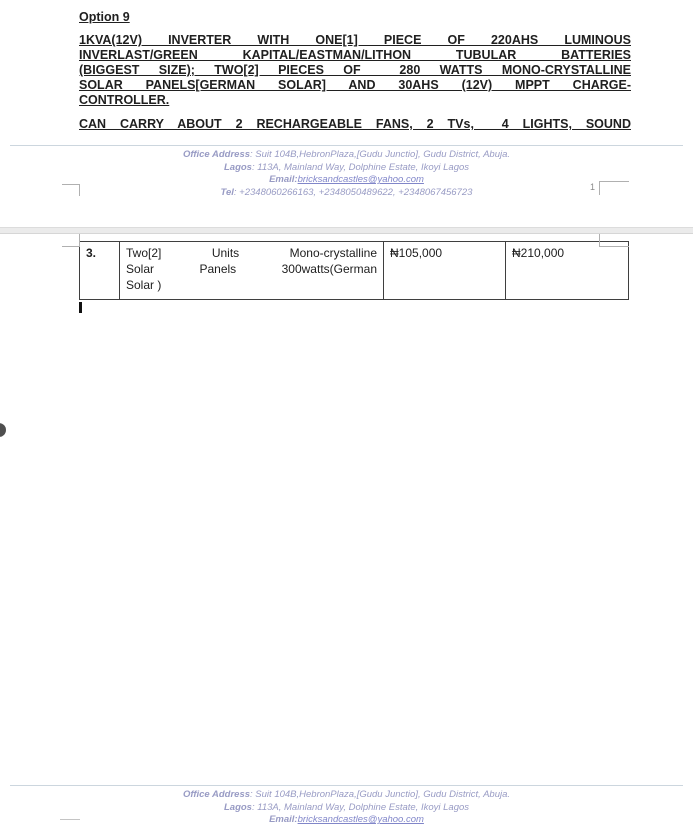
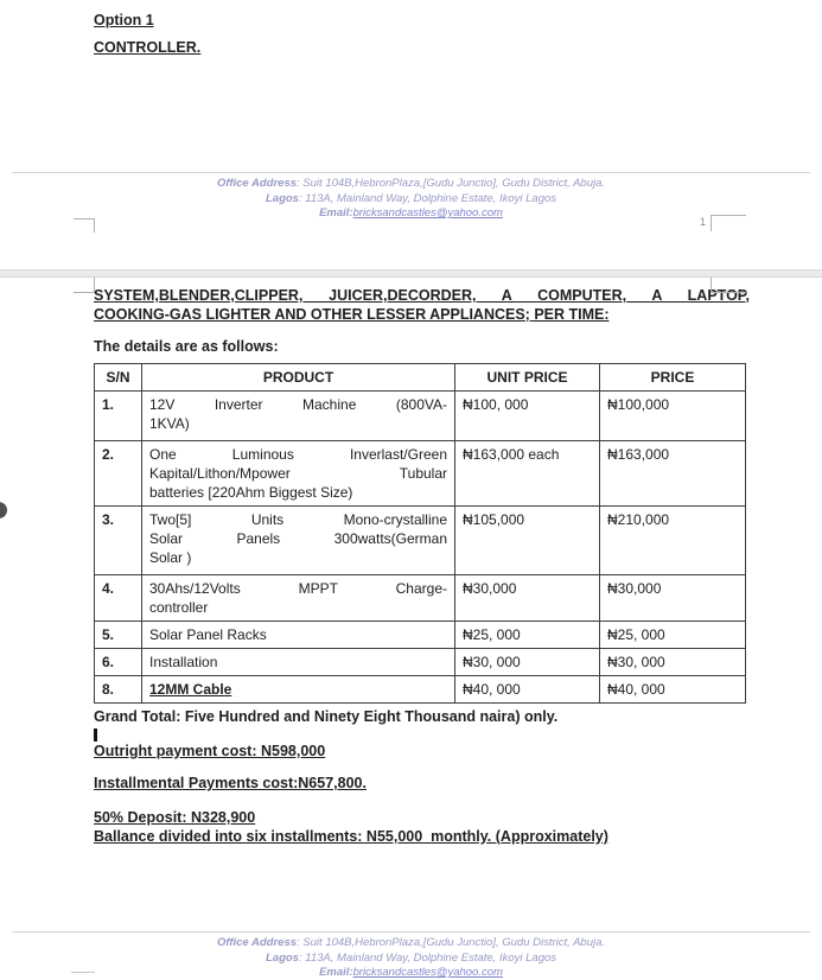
- Option 9
+ Option 1
- 1KVA(12V) INVERTER WITH ONE[1] PIECE OF 220AHS LUMINOUS
- INVERLAST/GREEN KAPITAL/EASTMAN/LITHON TUBULAR BATTERIES
- (BIGGEST SIZE); TWO[2] PIECES OF 280 WATTS MONO-CRYSTALLINE
- SOLAR PANELS[GERMAN SOLAR] AND 30AHS (12V) MPPT CHARGE-
  CONTROLLER.
- CAN CARRY ABOUT 2 RECHARGEABLE FANS, 2 TVs, 4 LIGHTS, SOUND
  Office Address: Suit 104B,HebronPlaza,[Gudu Junctio], Gudu District, Abuja.
  Lagos: 113A, Mainland Way, Dolphine Estate, Ikoyi Lagos
  Email:bricksandcastles@yahoo.com
- Tel: +2348060266163, +2348050489622, +2348067456723
  1
+ SYSTEM,BLENDER,CLIPPER, JUICER,DECORDER, A COMPUTER, A LAPTOP,
+ COOKING-GAS LIGHTER AND OTHER LESSER APPLIANCES; PER TIME:
+ The details are as follows:
+ S/N	PRODUCT	UNIT PRICE	PRICE
+ 1.	12V Inverter Machine (800VA- 1KVA)	₦100, 000	₦100,000
+ 2.	One Luminous Inverlast/Green Kapital/Lithon/Mpower Tubular batteries [220Ahm Biggest Size)	₦163,000 each	₦163,000
- 3.	Two[2] Units Mono-crystalline Solar Panels 300watts(German Solar )	₦105,000	₦210,000
+ 3.	Two[5] Units Mono-crystalline Solar Panels 300watts(German Solar )	₦105,000	₦210,000
+ 4.	30Ahs/12Volts MPPT Charge- controller	₦30,000	₦30,000
+ 5.	Solar Panel Racks	₦25, 000	₦25, 000
+ 6.	Installation	₦30, 000	₦30, 000
+ 8.	12MM Cable	₦40, 000	₦40, 000
+ Grand Total: Five Hundred and Ninety Eight Thousand naira) only.
+ Outright payment cost: N598,000
+ Installmental Payments cost:N657,800.
+ 50% Deposit: N328,900
+ Ballance divided into six installments: N55,000 monthly. (Approximately)
  Office Address: Suit 104B,HebronPlaza,[Gudu Junctio], Gudu District, Abuja.
  Lagos: 113A, Mainland Way, Dolphine Estate, Ikoyi Lagos
  Email:bricksandcastles@yahoo.com
